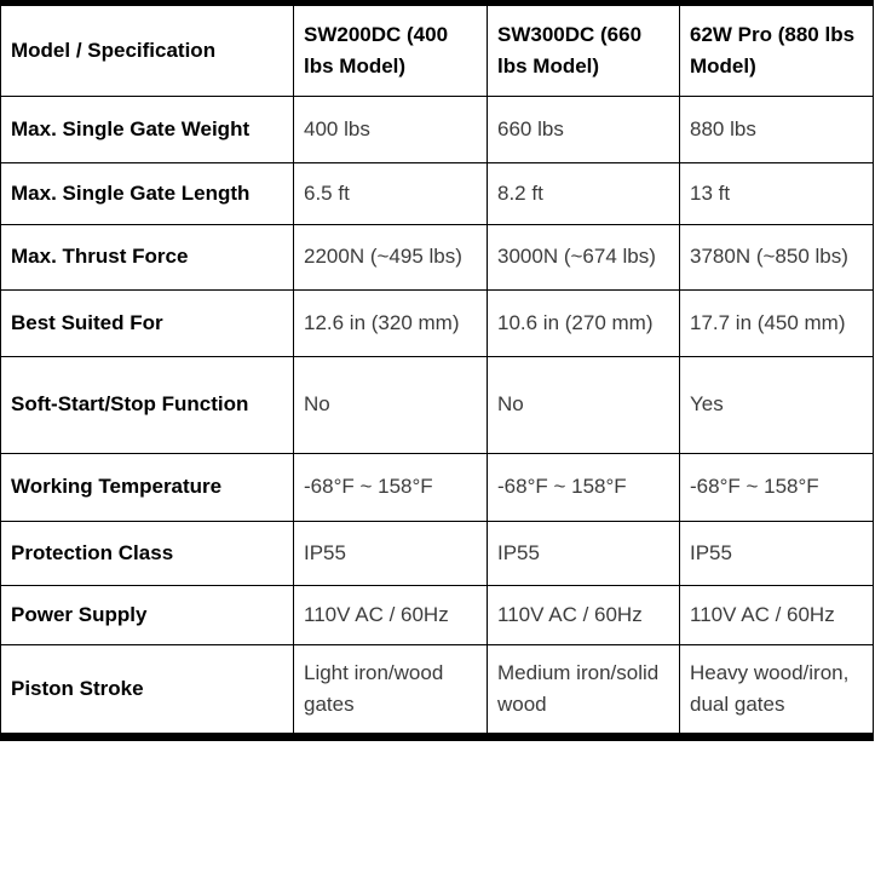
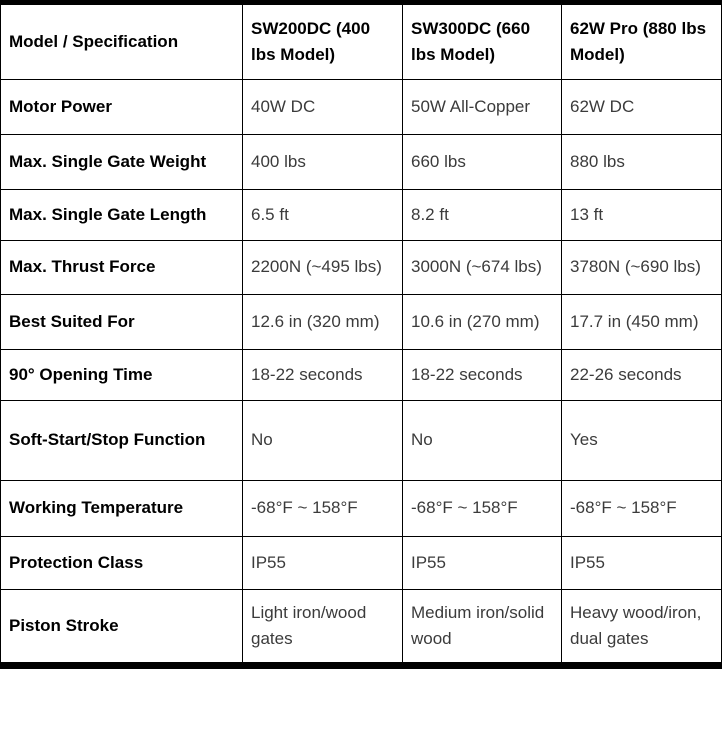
  Model / Specification	SW200DC (400 lbs Model)	SW300DC (660 lbs Model)	62W Pro (880 lbs Model)
+ Motor Power	40W DC	50W All-Copper	62W DC
  Max. Single Gate Weight	400 lbs	660 lbs	880 lbs
  Max. Single Gate Length	6.5 ft	8.2 ft	13 ft
- Max. Thrust Force	2200N (~495 lbs)	3000N (~674 lbs)	3780N (~850 lbs)
+ Max. Thrust Force	2200N (~495 lbs)	3000N (~674 lbs)	3780N (~690 lbs)
  Best Suited For	12.6 in (320 mm)	10.6 in (270 mm)	17.7 in (450 mm)
+ 90° Opening Time	18-22 seconds	18-22 seconds	22-26 seconds
  Soft-Start/Stop Function	No	No	Yes
  Working Temperature	-68°F ~ 158°F	-68°F ~ 158°F	-68°F ~ 158°F
  Protection Class	IP55	IP55	IP55
- Power Supply	110V AC / 60Hz	110V AC / 60Hz	110V AC / 60Hz
  Piston Stroke	Light iron/wood gates	Medium iron/solid wood	Heavy wood/iron, dual gates
